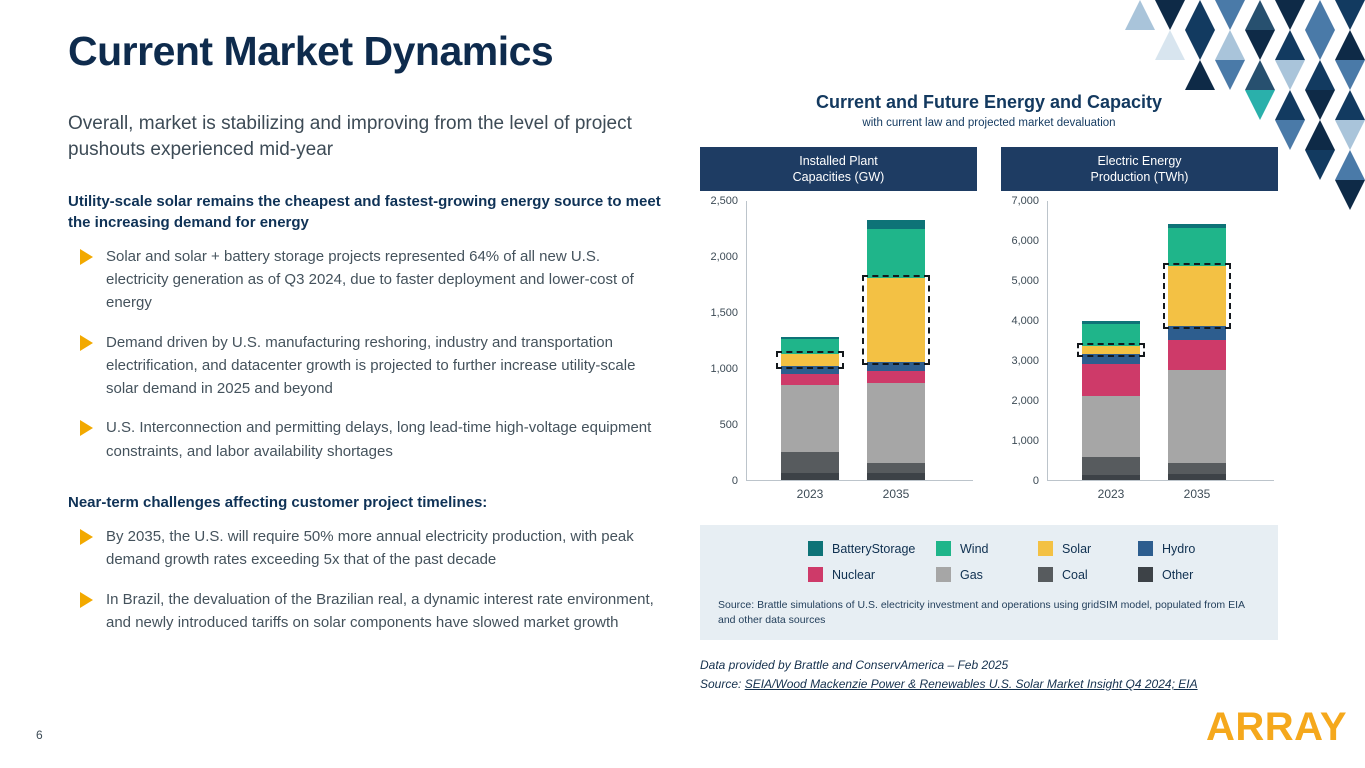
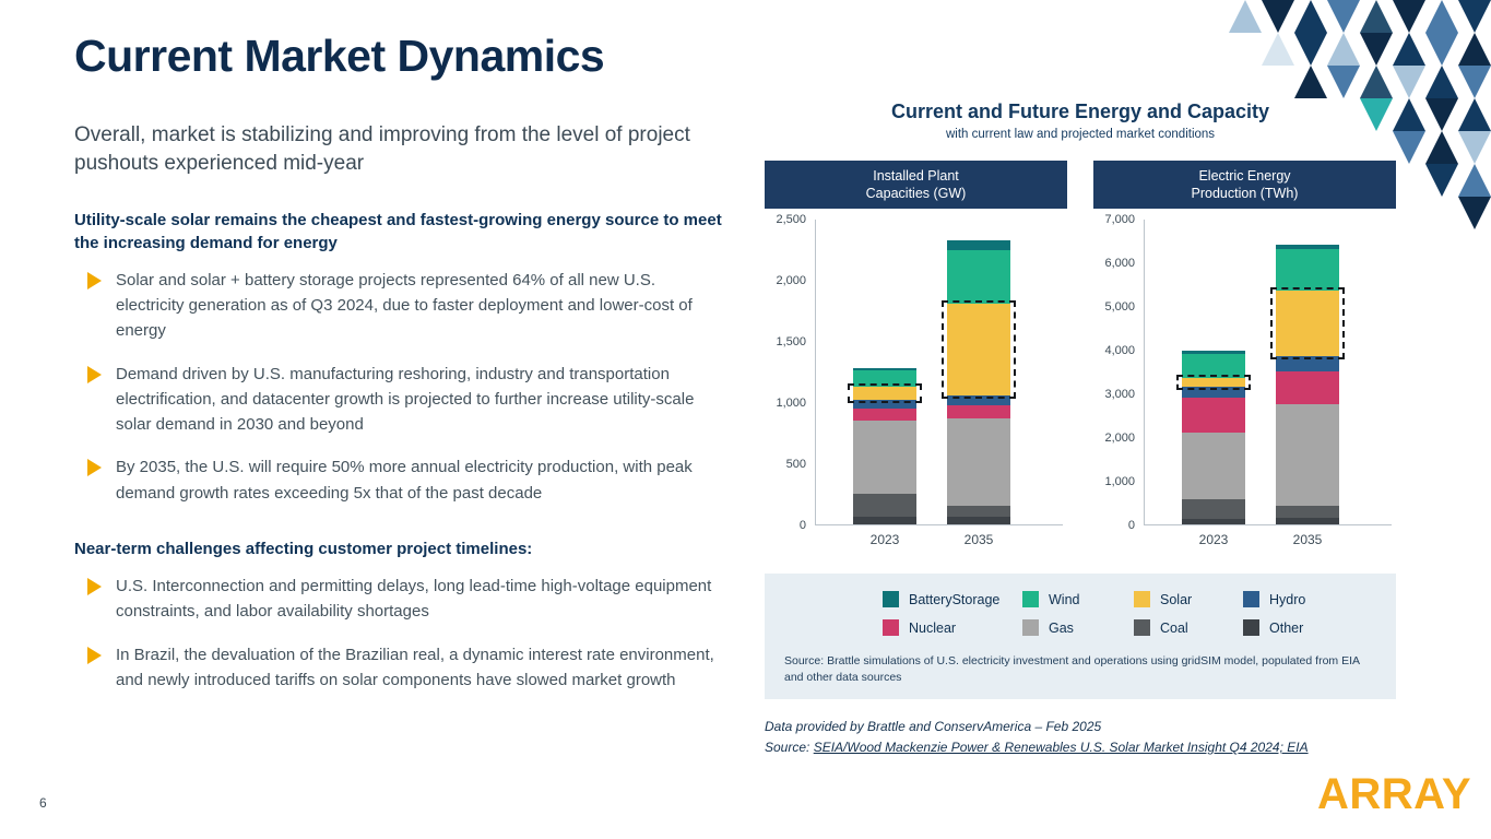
  Current Market Dynamics
  Overall, market is stabilizing and improving from the level of project pushouts experienced mid-year
  Utility-scale solar remains the cheapest and fastest-growing energy source to meet the increasing demand for energy
  Solar and solar + battery storage projects represented 64% of all new U.S. electricity generation as of Q3 2024, due to faster deployment and lower-cost of energy
- Demand driven by U.S. manufacturing reshoring, industry and transportation electrification, and datacenter growth is projected to further increase utility-scale solar demand in 2025 and beyond
+ Demand driven by U.S. manufacturing reshoring, industry and transportation electrification, and datacenter growth is projected to further increase utility-scale solar demand in 2030 and beyond
- U.S. Interconnection and permitting delays, long lead-time high-voltage equipment constraints, and labor availability shortages
+ By 2035, the U.S. will require 50% more annual electricity production, with peak demand growth rates exceeding 5x that of the past decade
  Near-term challenges affecting customer project timelines:
- By 2035, the U.S. will require 50% more annual electricity production, with peak demand growth rates exceeding 5x that of the past decade
+ U.S. Interconnection and permitting delays, long lead-time high-voltage equipment constraints, and labor availability shortages
  In Brazil, the devaluation of the Brazilian real, a dynamic interest rate environment, and newly introduced tariffs on solar components have slowed market growth
  Current and Future Energy and Capacity
- with current law and projected market devaluation
+ with current law and projected market conditions
  Installed Plant
  Capacities (GW)
  0
  500
  1,000
  1,500
  2,000
  2,500
  2023
  2035
  Electric Energy
  Production (TWh)
  0
  1,000
  2,000
  3,000
  4,000
  5,000
  6,000
  7,000
  2023
  2035
  BatteryStorage
  Wind
  Solar
  Hydro
  Nuclear
  Gas
  Coal
  Other
  Source: Brattle simulations of U.S. electricity investment and operations using gridSIM model, populated from EIA and other data sources
  Data provided by Brattle and ConservAmerica – Feb 2025
  Source: SEIA/Wood Mackenzie Power & Renewables U.S. Solar Market Insight Q4 2024; EIA
  6
  ARRAY
